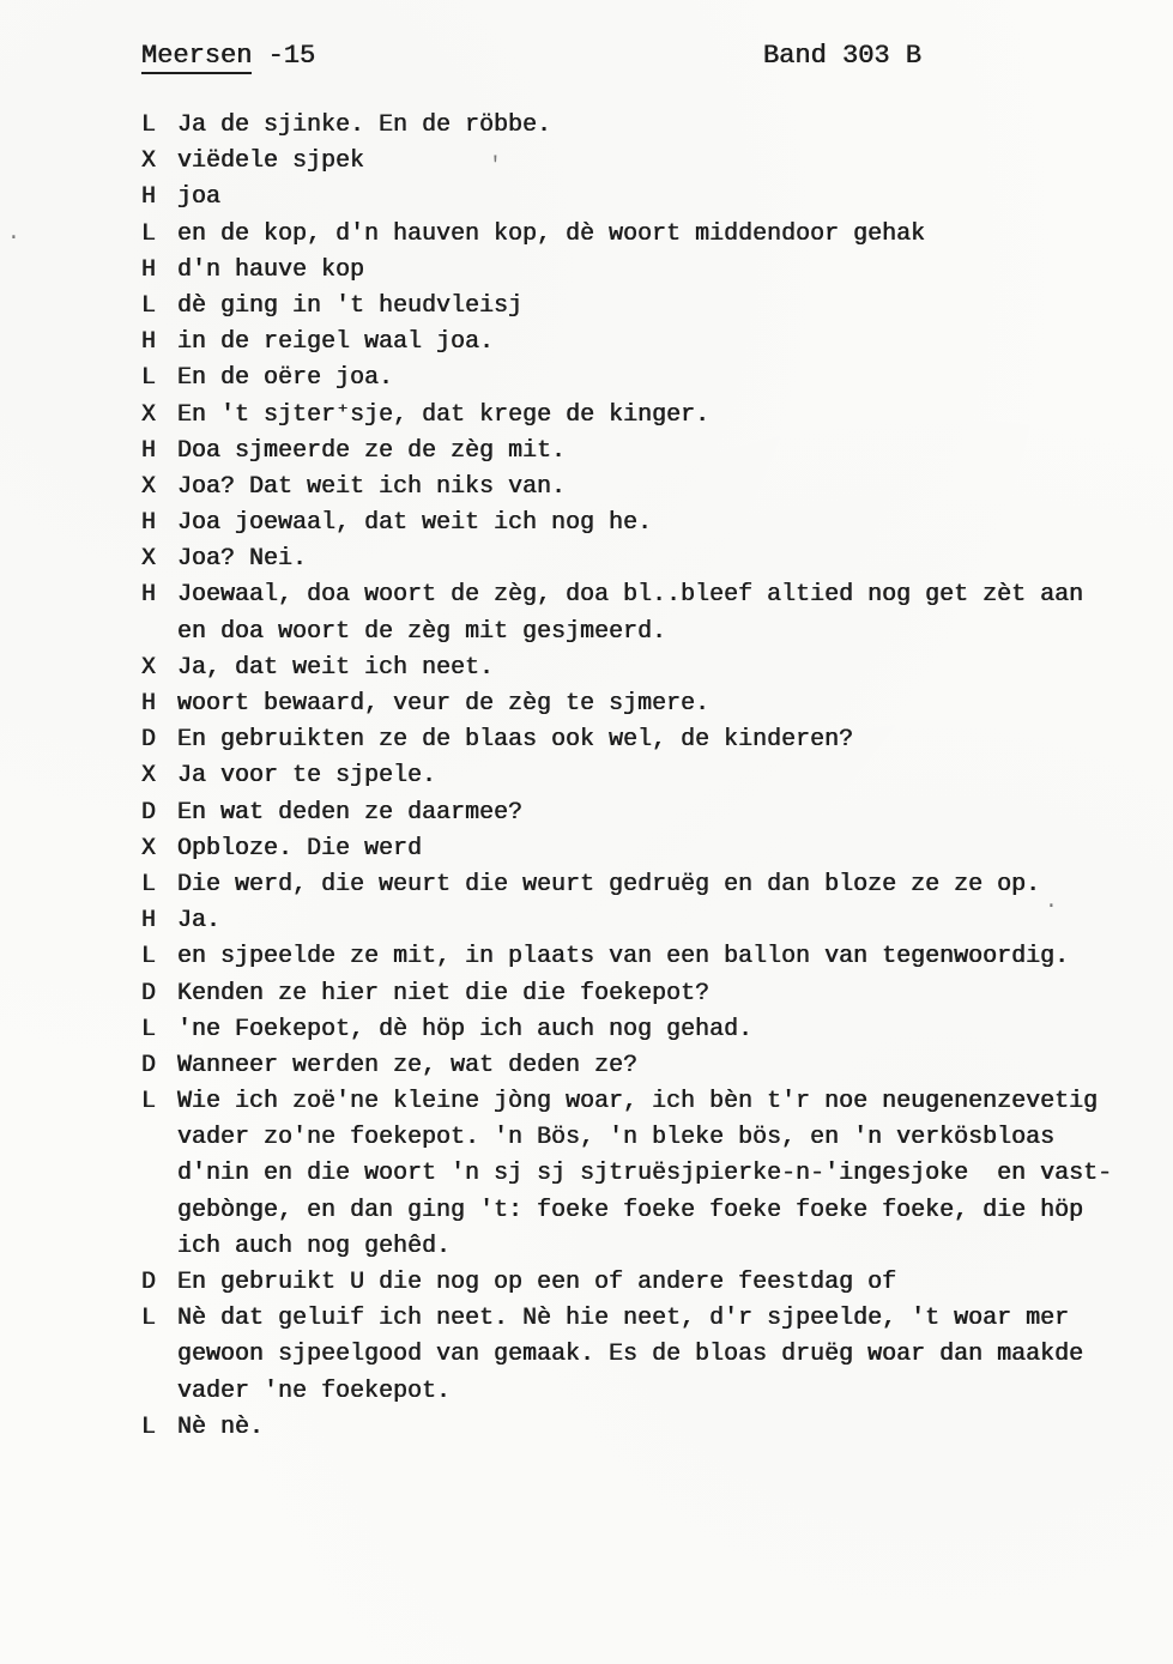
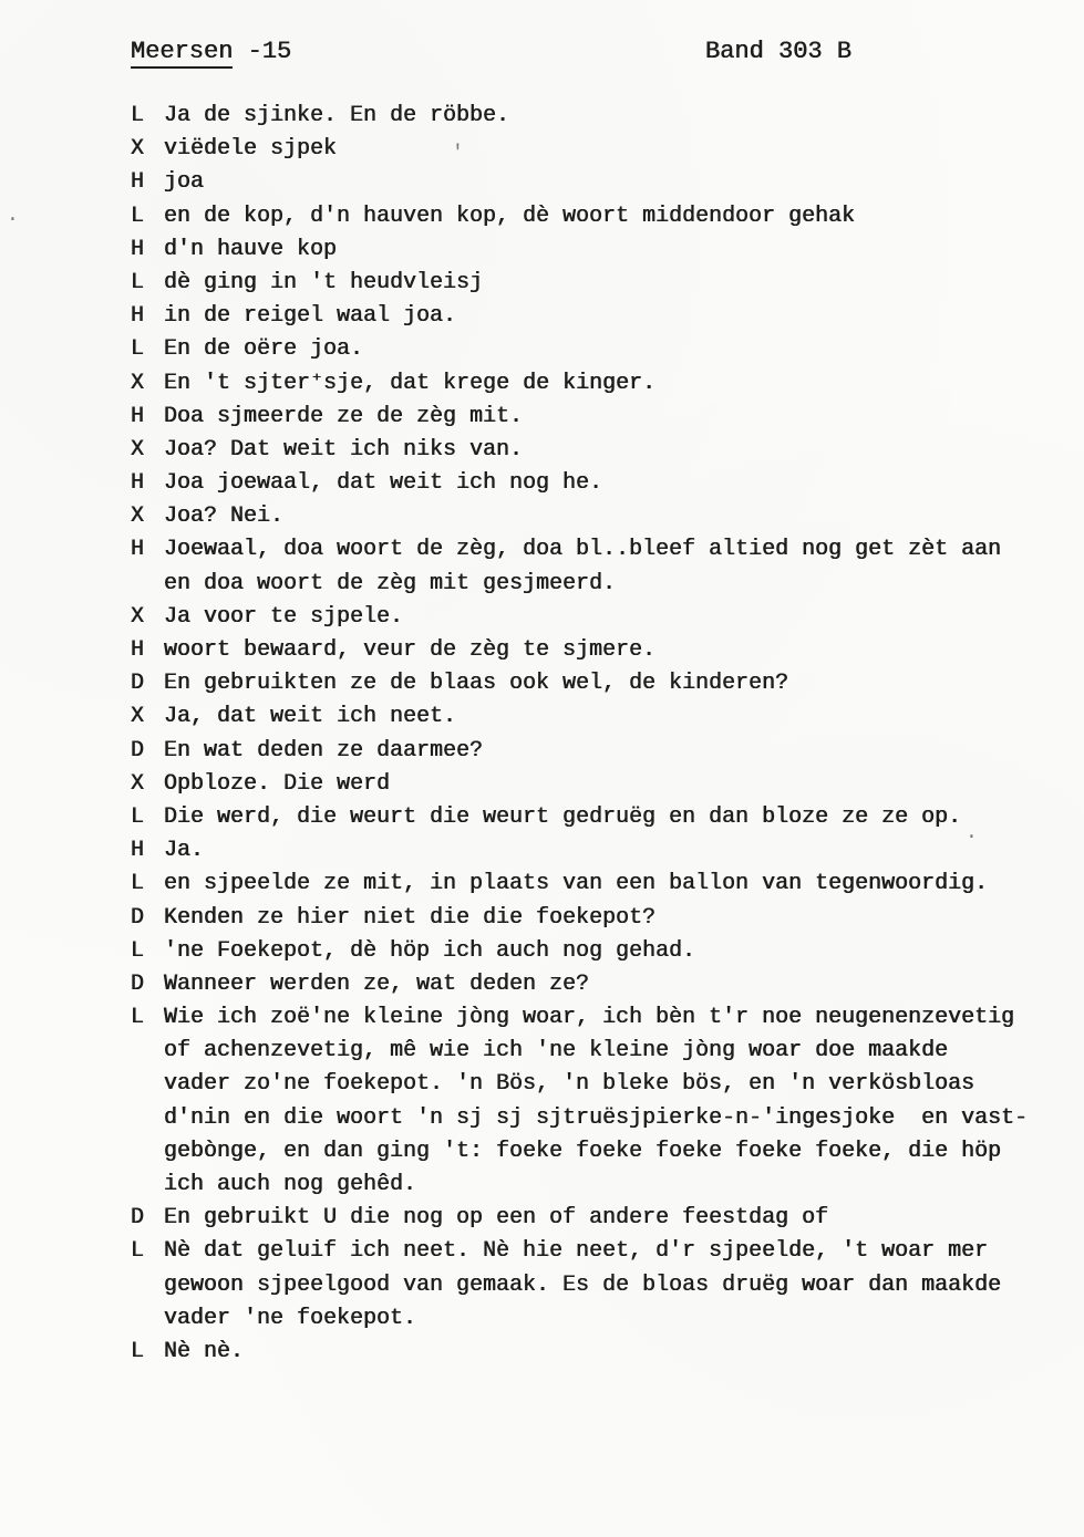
  Meersen -15
  Band 303 B
  L Ja de sjinke. En de röbbe.
  X viëdele sjpek
  H joa
  L en de kop, d'n hauven kop, dè woort middendoor gehak
  H d'n hauve kop
  L dè ging in 't heudvleisj
  H in de reigel waal joa.
  L En de oëre joa.
  X En 't sjter⁺sje, dat krege de kinger.
  H Doa sjmeerde ze de zèg mit.
  X Joa? Dat weit ich niks van.
  H Joa joewaal, dat weit ich nog he.
  X Joa? Nei.
  H Joewaal, doa woort de zèg, doa bl..bleef altied nog get zèt aan
  en doa woort de zèg mit gesjmeerd.
- X Ja, dat weit ich neet.
+ X Ja voor te sjpele.
  H woort bewaard, veur de zèg te sjmere.
  D En gebruikten ze de blaas ook wel, de kinderen?
- X Ja voor te sjpele.
+ X Ja, dat weit ich neet.
  D En wat deden ze daarmee?
  X Opbloze. Die werd
  L Die werd, die weurt die weurt gedruëg en dan bloze ze ze op.
  H Ja.
  L en sjpeelde ze mit, in plaats van een ballon van tegenwoordig.
  D Kenden ze hier niet die die foekepot?
  L 'ne Foekepot, dè höp ich auch nog gehad.
  D Wanneer werden ze, wat deden ze?
  L Wie ich zoë'ne kleine jòng woar, ich bèn t'r noe neugenenzevetig
+ of achenzevetig, mê wie ich 'ne kleine jòng woar doe maakde
  vader zo'ne foekepot. 'n Bös, 'n bleke bös, en 'n verkösbloas
  d'nin en die woort 'n sj sj sjtruësjpierke-n-'ingesjoke en vast-
  gebònge, en dan ging 't: foeke foeke foeke foeke foeke, die höp
  ich auch nog gehêd.
  D En gebruikt U die nog op een of andere feestdag of
  L Nè dat geluif ich neet. Nè hie neet, d'r sjpeelde, 't woar mer
  gewoon sjpeelgood van gemaak. Es de bloas druëg woar dan maakde
  vader 'ne foekepot.
  L Nè nè.
  '
  ·
  ·
